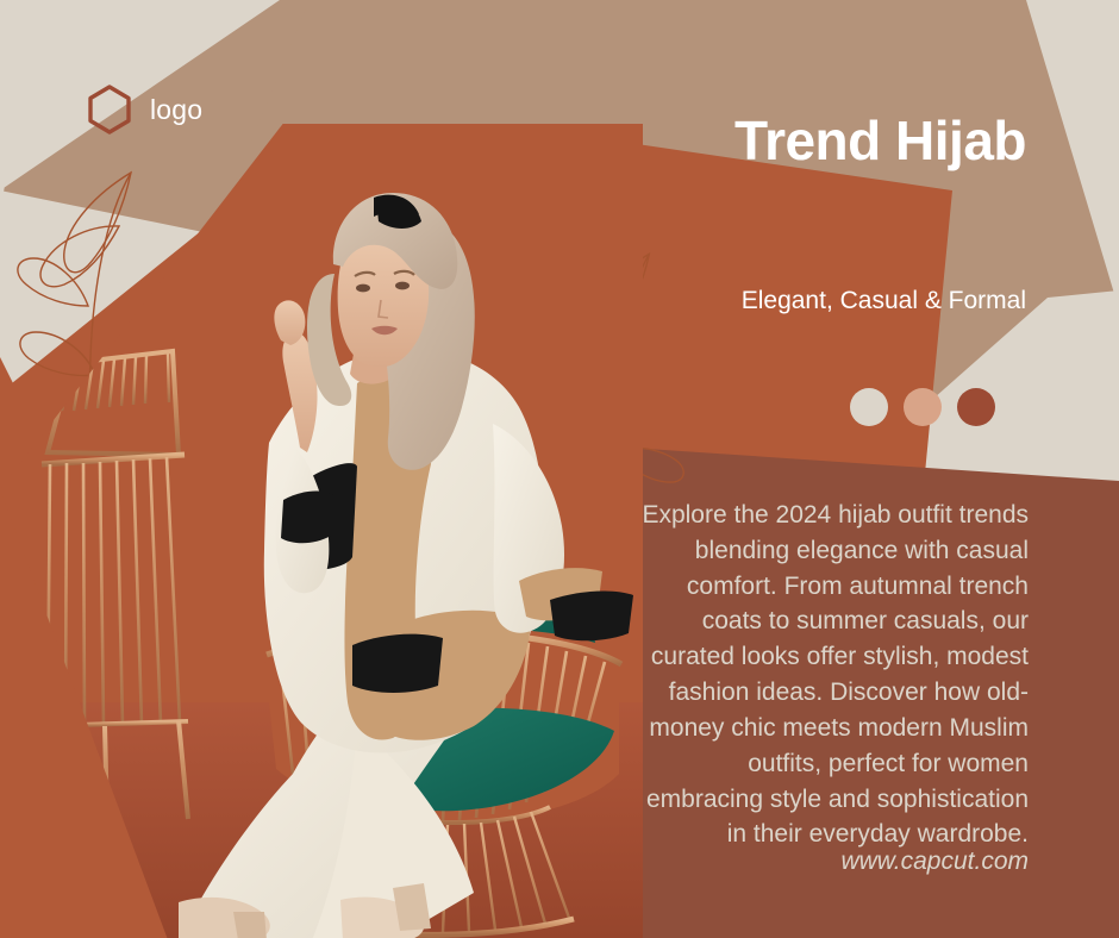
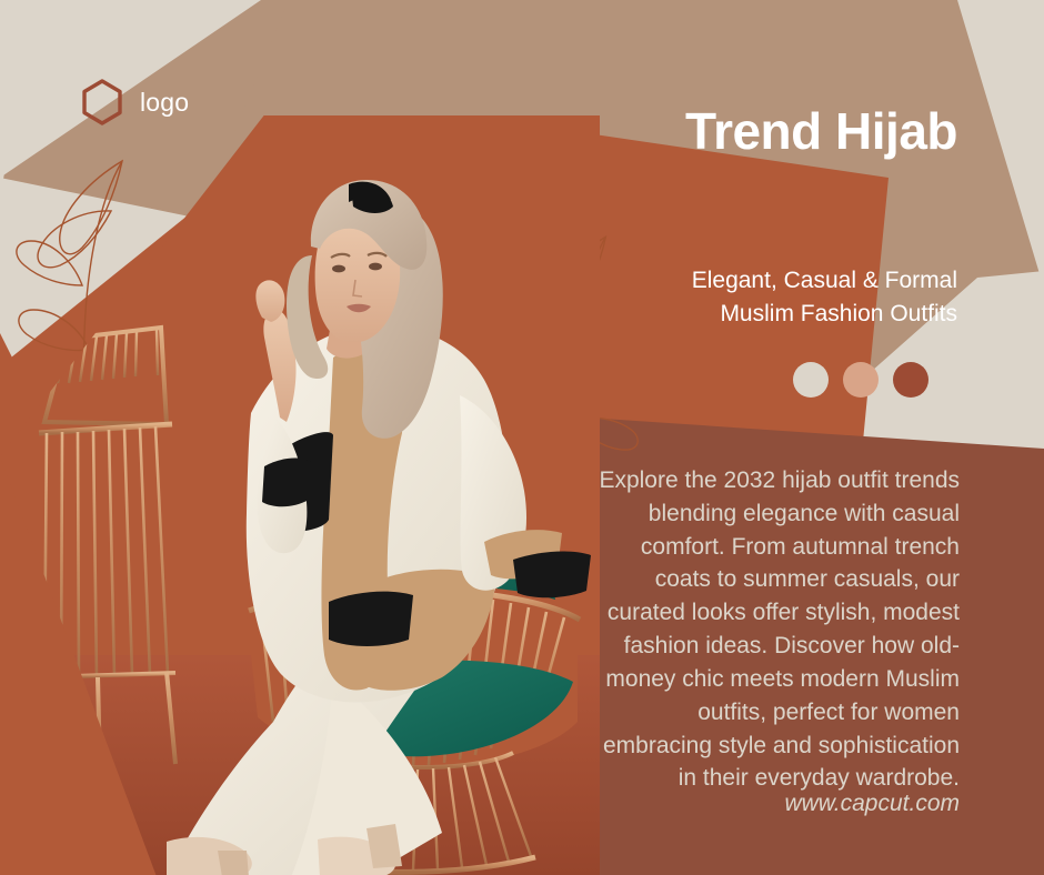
  logo
  Trend Hijab
  Elegant, Casual & Formal
+ Muslim Fashion Outfits
- Explore the 2024 hijab outfit trends blending elegance with casual comfort. From autumnal trench coats to summer casuals, our curated looks offer stylish, modest fashion ideas. Discover how old-money chic meets modern Muslim outfits, perfect for women embracing style and sophistication in their everyday wardrobe.
+ Explore the 2032 hijab outfit trends blending elegance with casual comfort. From autumnal trench coats to summer casuals, our curated looks offer stylish, modest fashion ideas. Discover how old-money chic meets modern Muslim outfits, perfect for women embracing style and sophistication in their everyday wardrobe.
  www.capcut.com
